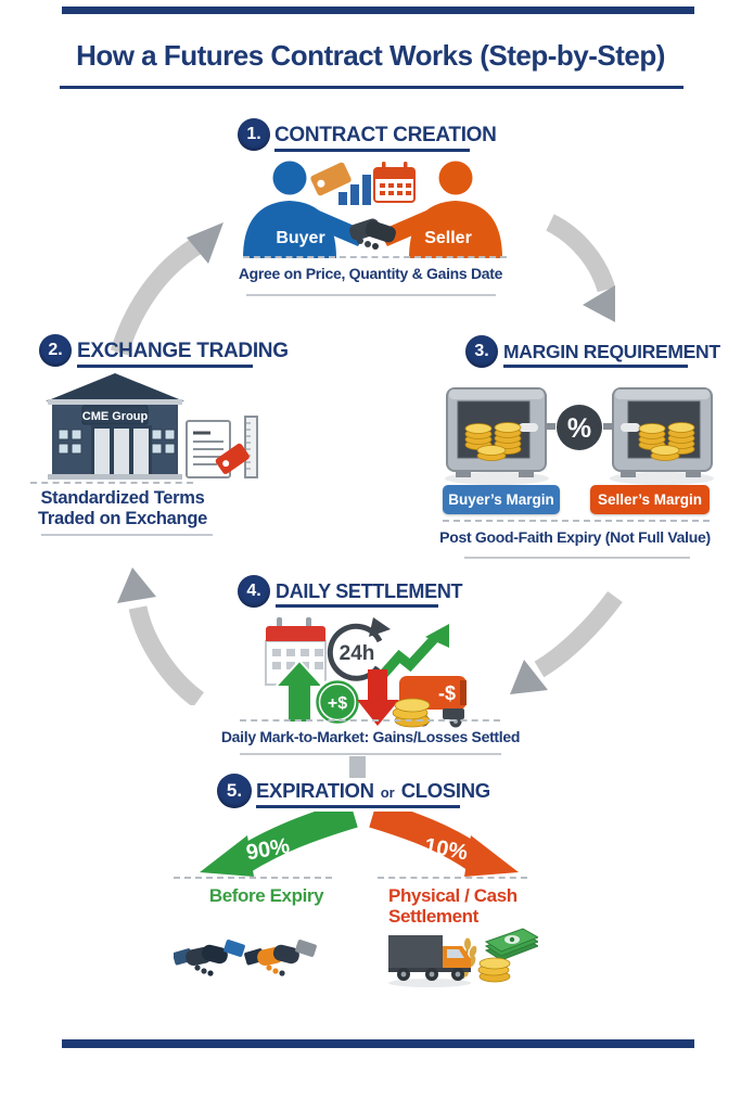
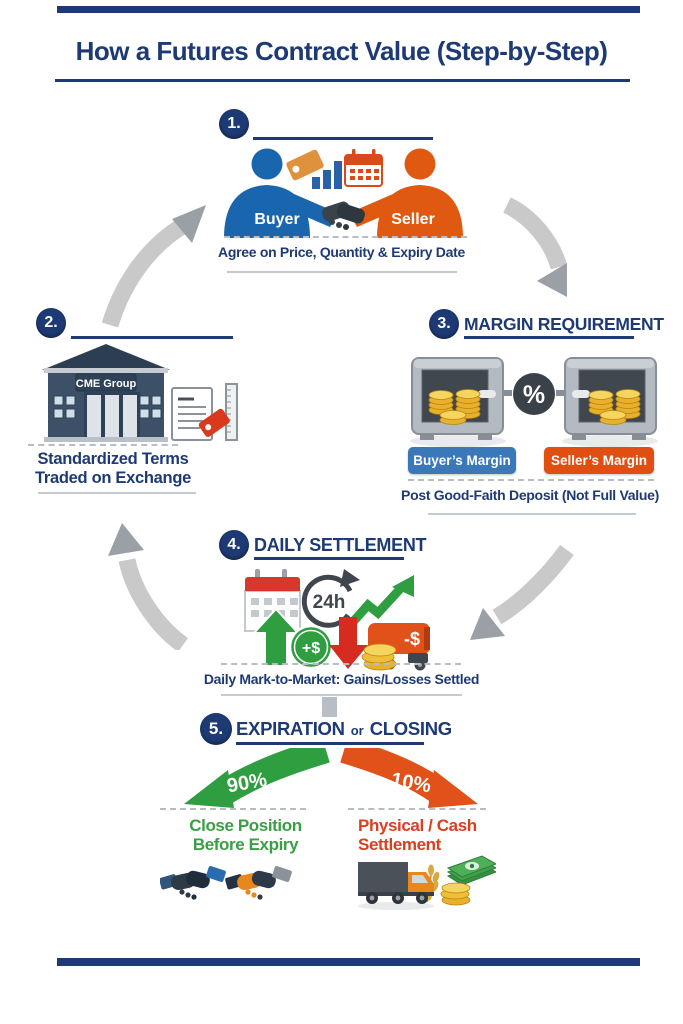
- How a Futures Contract Works (Step-by-Step)
+ How a Futures Contract Value (Step-by-Step)
  1.
- CONTRACT CREATION
  Buyer
  Seller
- Agree on Price, Quantity & Gains Date
+ Agree on Price, Quantity & Expiry Date
  2.
- EXCHANGE TRADING
  CME Group
  Standardized Terms
  Traded on Exchange
  3.
  MARGIN REQUIREMENT
  %
  Buyer’s Margin
  Seller’s Margin
- Post Good-Faith Expiry (Not Full Value)
+ Post Good-Faith Deposit (Not Full Value)
  4.
  DAILY SETTLEMENT
  24h
  +$
  -$
  Daily Mark-to-Market: Gains/Losses Settled
  5.
  EXPIRATION
  or
  CLOSING
+ Close Position
  Before Expiry
  Physical / Cash
  Settlement
